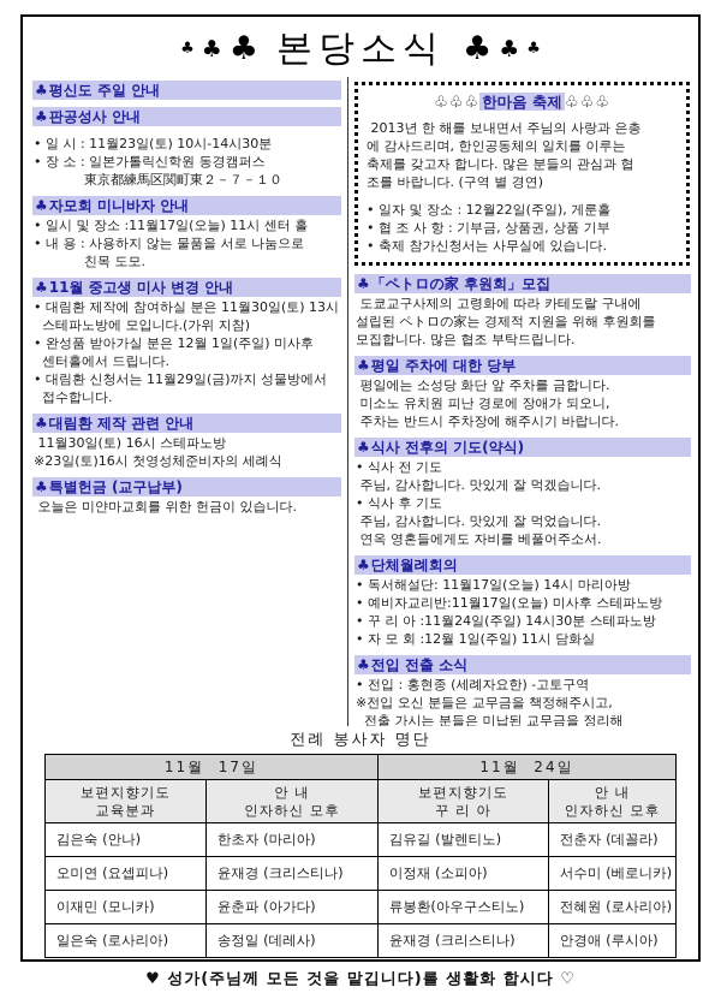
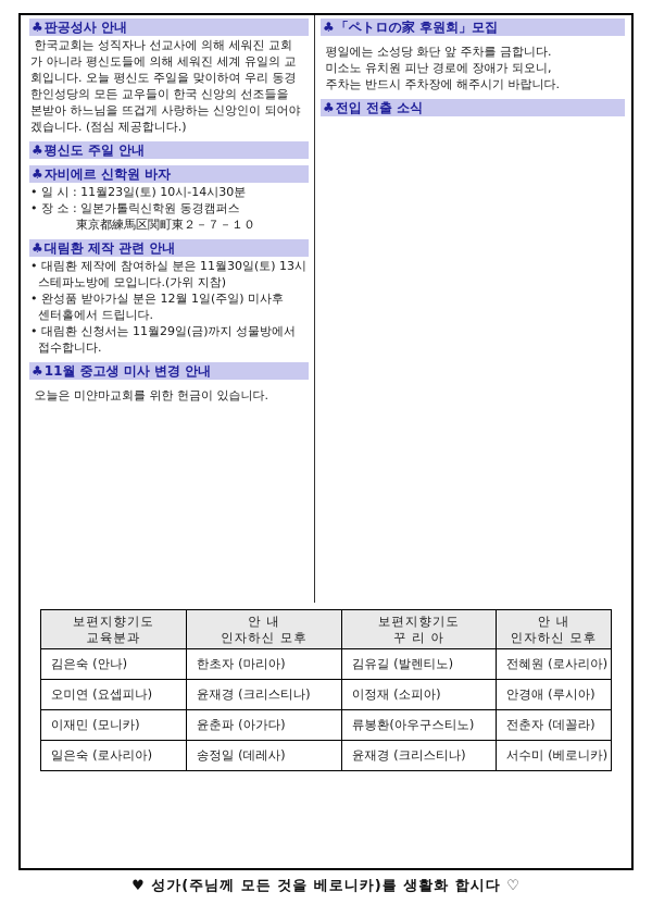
- ♣ ♣ ♣ 본당소식 ♣ ♣ ♣
- ♣평신도 주일 안내
+ ♣판공성사 안내
+ 한국교회는 성직자나 선교사에 의해 세워진 교회
+ 가 아니라 평신도들에 의해 세워진 세계 유일의 교
+ 회입니다. 오늘 평신도 주일을 맞이하여 우리 동경
+ 한인성당의 모든 교우들이 한국 신앙의 선조들을
+ 본받아 하느님을 뜨겁게 사랑하는 신앙인이 되어야
+ 겠습니다. (점심 제공합니다.)
- ♣판공성사 안내
+ ♣평신도 주일 안내
+ ♣자비에르 신학원 바자
  • 일 시 : 11월23일(토) 10시-14시30분
  • 장 소 : 일본가톨릭신학원 동경캠퍼스
  東京都練馬区関町東２－７－１０
- ♣자모회 미니바자 안내
- • 일시 및 장소 :11월17일(오늘) 11시 센터 홀
- • 내 용 : 사용하지 않는 물품을 서로 나눔으로
- 친목 도모.
- ♣11월 중고생 미사 변경 안내
+ ♣대림환 제작 관련 안내
  • 대림환 제작에 참여하실 분은 11월30일(토) 13시
  스테파노방에 모입니다.(가위 지참)
  • 완성품 받아가실 분은 12월 1일(주일) 미사후
  센터홀에서 드립니다.
  • 대림환 신청서는 11월29일(금)까지 성물방에서
  접수합니다.
- ♣대림환 제작 관련 안내
+ ♣11월 중고생 미사 변경 안내
- 11월30일(토) 16시 스테파노방
- ※23일(토)16시 첫영성체준비자의 세례식
- ♣특별헌금 (교구납부)
  오늘은 미얀마교회를 위한 헌금이 있습니다.
- ♧♧♧ 한마음 축제 ♧♧♧
- 2013년 한 해를 보내면서 주님의 사랑과 은총
- 에 감사드리며, 한인공동체의 일치를 이루는
- 축제를 갖고자 합니다. 많은 분들의 관심과 협
- 조를 바랍니다. (구역 별 경연)
- • 일자 및 장소 : 12월22일(주일), 게룬홀
- • 협 조 사 항 : 기부금, 상품권, 상품 기부
- • 축제 참가신청서는 사무실에 있습니다.
  ♣「ペトロの家 후원회」모집
- 도쿄교구사제의 고령화에 따라 카테도랄 구내에
- 설립된 ペトロの家는 경제적 지원을 위해 후원회를
- 모집합니다. 많은 협조 부탁드립니다.
- ♣평일 주차에 대한 당부
  평일에는 소성당 화단 앞 주차를 금합니다.
  미소노 유치원 피난 경로에 장애가 되오니,
  주차는 반드시 주차장에 해주시기 바랍니다.
- ♣식사 전후의 기도(약식)
- • 식사 전 기도
- 주님, 감사합니다. 맛있게 잘 먹겠습니다.
- • 식사 후 기도
- 주님, 감사합니다. 맛있게 잘 먹었습니다.
- 연옥 영혼들에게도 자비를 베풀어주소서.
- ♣단체월례회의
- • 독서해설단: 11월17일(오늘) 14시 마리아방
- • 예비자교리반:11월17일(오늘) 미사후 스테파노방
- • 꾸 리 아 :11월24일(주일) 14시30분 스테파노방
- • 자 모 회 :12월 1일(주일) 11시 담화실
  ♣전입 전출 소식
- • 전입 : 홍현종 (세례자요한) -고토구역
- ※전입 오신 분들은 교무금을 책정해주시고,
- 전출 가시는 분들은 미납된 교무금을 정리해
- 전례 봉사자 명단
- 11월 17일	11월 24일
  보편지향기도 교육분과	안 내 인자하신 모후	보편지향기도 꾸 리 아	안 내 인자하신 모후
- 김은숙 (안나)	한초자 (마리아)	김유길 (발렌티노)	전춘자 (데꼴라)
+ 김은숙 (안나)	한초자 (마리아)	김유길 (발렌티노)	전혜원 (로사리아)
- 오미연 (요셉피나)	윤재경 (크리스티나)	이정재 (소피아)	서수미 (베로니카)
+ 오미연 (요셉피나)	윤재경 (크리스티나)	이정재 (소피아)	안경애 (루시아)
- 이재민 (모니카)	윤춘파 (아가다)	류봉환(아우구스티노)	전혜원 (로사리아)
+ 이재민 (모니카)	윤춘파 (아가다)	류봉환(아우구스티노)	전춘자 (데꼴라)
- 일은숙 (로사리아)	송정일 (데레사)	윤재경 (크리스티나)	안경애 (루시아)
+ 일은숙 (로사리아)	송정일 (데레사)	윤재경 (크리스티나)	서수미 (베로니카)
- ♥ 성가(주님께 모든 것을 맡깁니다)를 생활화 합시다 ♡
+ ♥ 성가(주님께 모든 것을 베로니카)를 생활화 합시다 ♡
